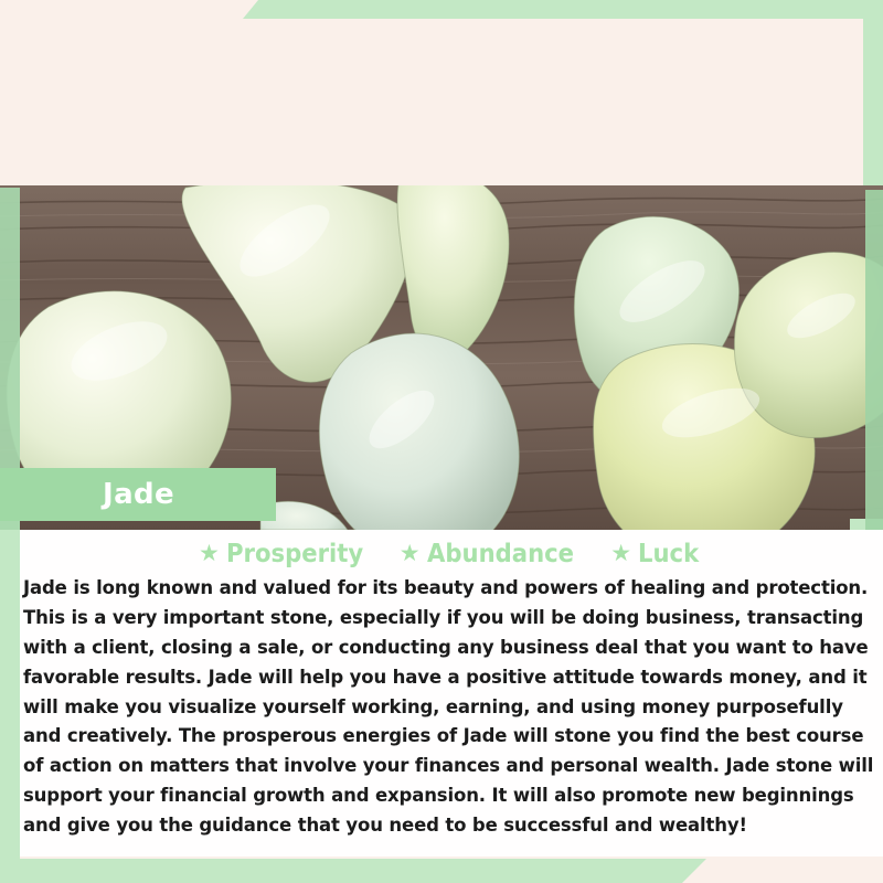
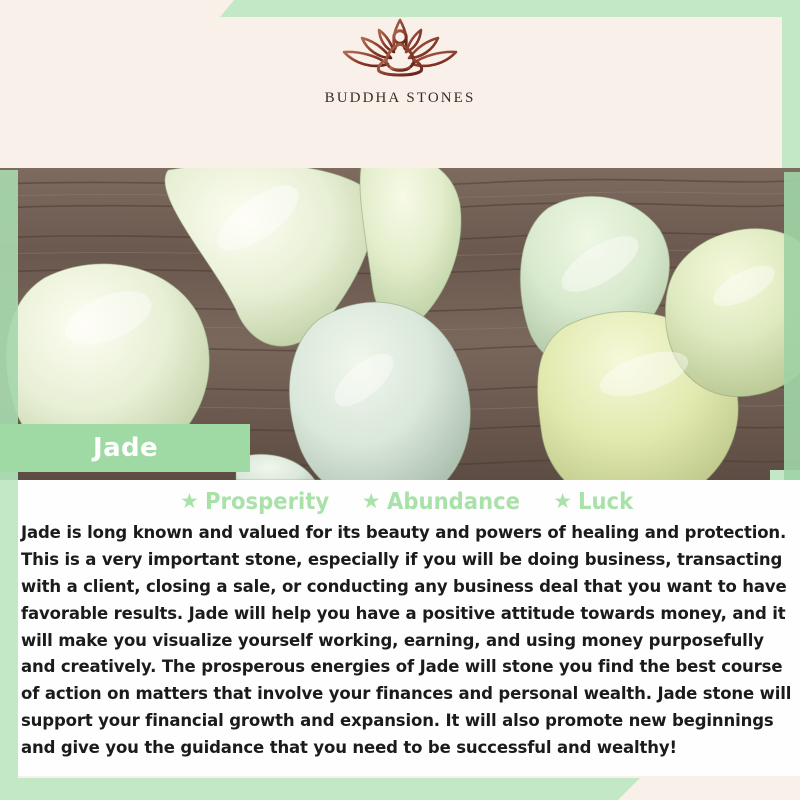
+ BUDDHA STONES
  Jade
  ★
  Prosperity
  ★
  Abundance
  ★
  Luck
  Jade is long known and valued for its beauty and powers of healing and protection. This is a very important stone, especially if you will be doing business, transacting with a client, closing a sale, or conducting any business deal that you want to have favorable results. Jade will help you have a positive attitude towards money, and it will make you visualize yourself working, earning, and using money purposefully and creatively. The prosperous energies of Jade will stone you find the best course of action on matters that involve your finances and personal wealth. Jade stone will support your financial growth and expansion. It will also promote new beginnings and give you the guidance that you need to be successful and wealthy!
